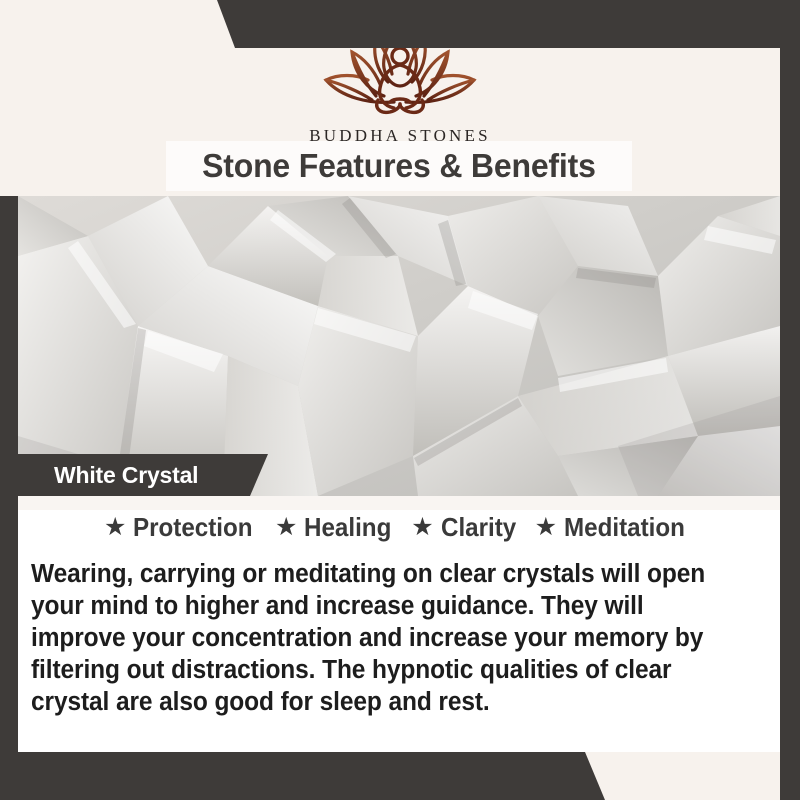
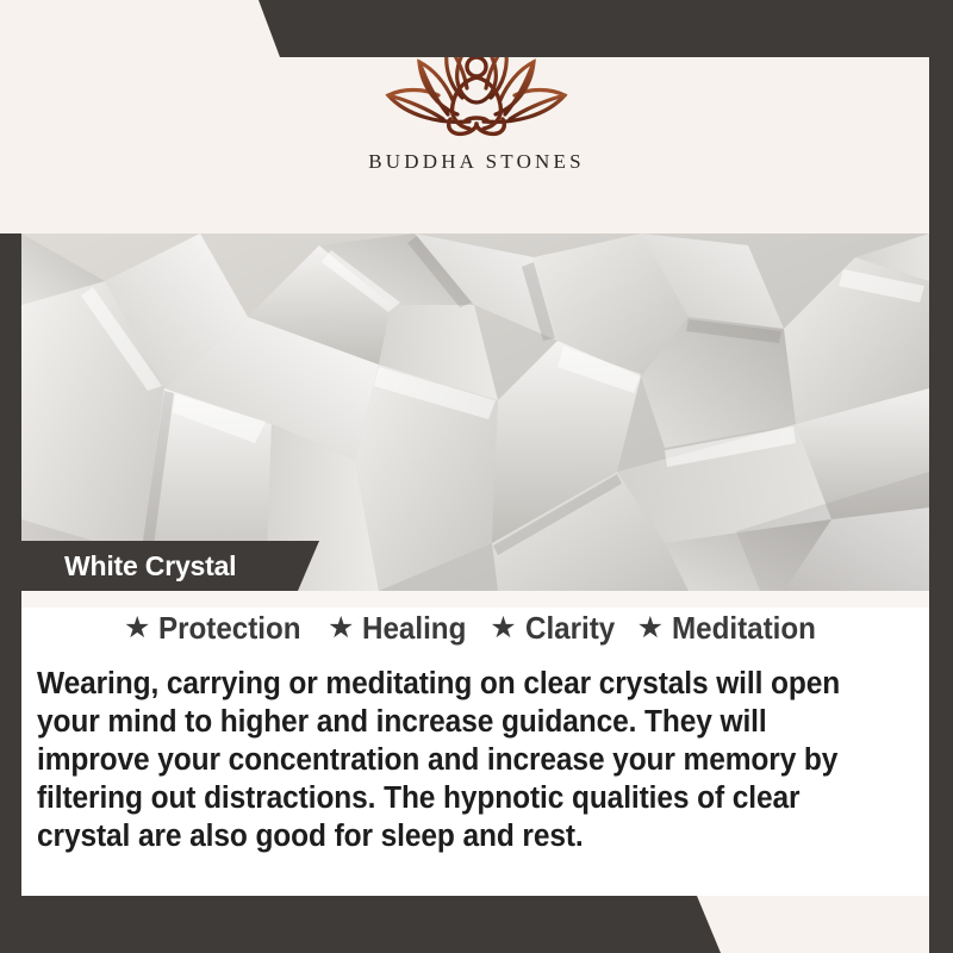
  BUDDHA STONES
- Stone Features & Benefits
  White Crystal
  ★
  Protection
  ★
  Healing
  ★
  Clarity
  ★
  Meditation
  Wearing, carrying or meditating on clear crystals will open your mind to higher and increase guidance. They will improve your concentration and increase your memory by filtering out distractions. The hypnotic qualities of clear crystal are also good for sleep and rest.
